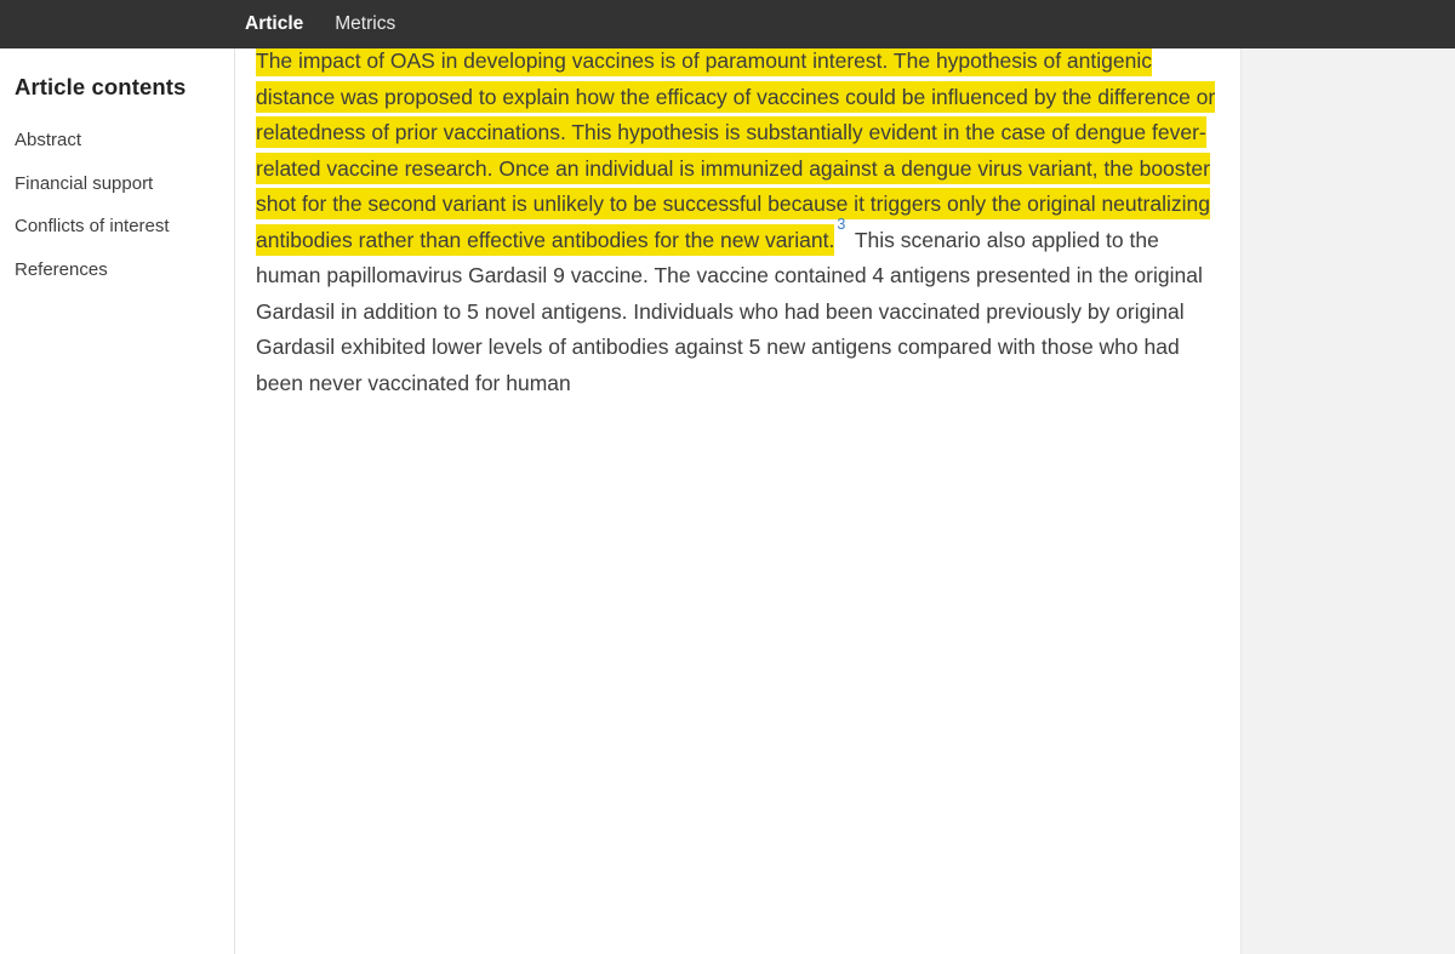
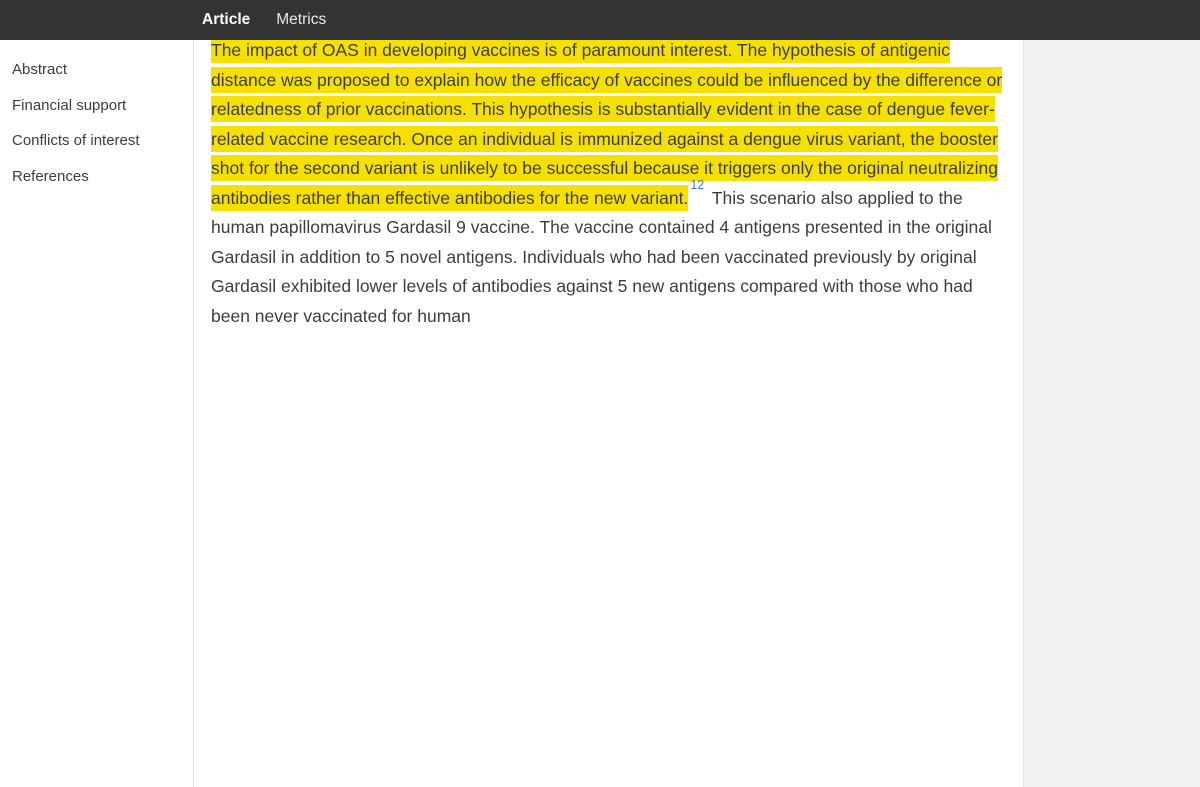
  Article
  Metrics
- Article contents
  Abstract
  Financial support
  Conflicts of interest
  References
- The impact of OAS in developing vaccines is of paramount interest. The hypothesis of antigenic distance was proposed to explain how the efficacy of vaccines could be influenced by the difference or relatedness of prior vaccinations. This hypothesis is substantially evident in the case of dengue fever-related vaccine research. Once an individual is immunized against a dengue virus variant, the booster shot for the second variant is unlikely to be successful because it triggers only the original neutralizing antibodies rather than effective antibodies for the new variant.3 This scenario also applied to the human papillomavirus Gardasil 9 vaccine. The vaccine contained 4 antigens presented in the original Gardasil in addition to 5 novel antigens. Individuals who had been vaccinated previously by original Gardasil exhibited lower levels of antibodies against 5 new antigens compared with those who had been never vaccinated for human
+ The impact of OAS in developing vaccines is of paramount interest. The hypothesis of antigenic distance was proposed to explain how the efficacy of vaccines could be influenced by the difference or relatedness of prior vaccinations. This hypothesis is substantially evident in the case of dengue fever-related vaccine research. Once an individual is immunized against a dengue virus variant, the booster shot for the second variant is unlikely to be successful because it triggers only the original neutralizing antibodies rather than effective antibodies for the new variant.12 This scenario also applied to the human papillomavirus Gardasil 9 vaccine. The vaccine contained 4 antigens presented in the original Gardasil in addition to 5 novel antigens. Individuals who had been vaccinated previously by original Gardasil exhibited lower levels of antibodies against 5 new antigens compared with those who had been never vaccinated for human
